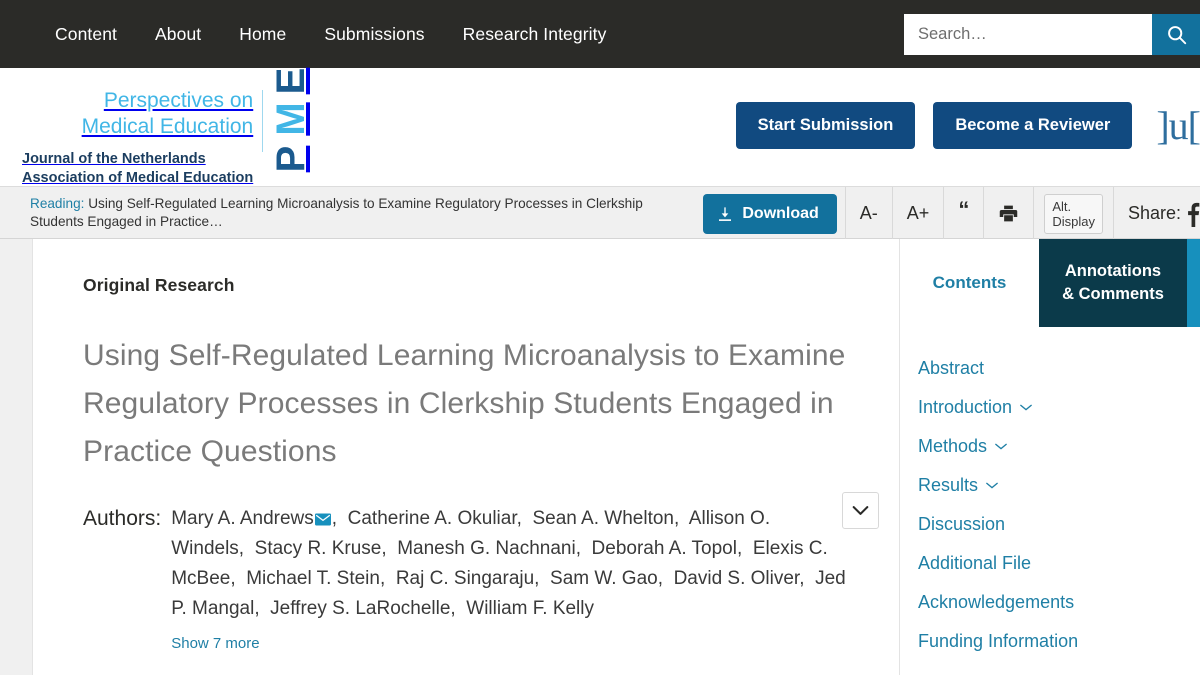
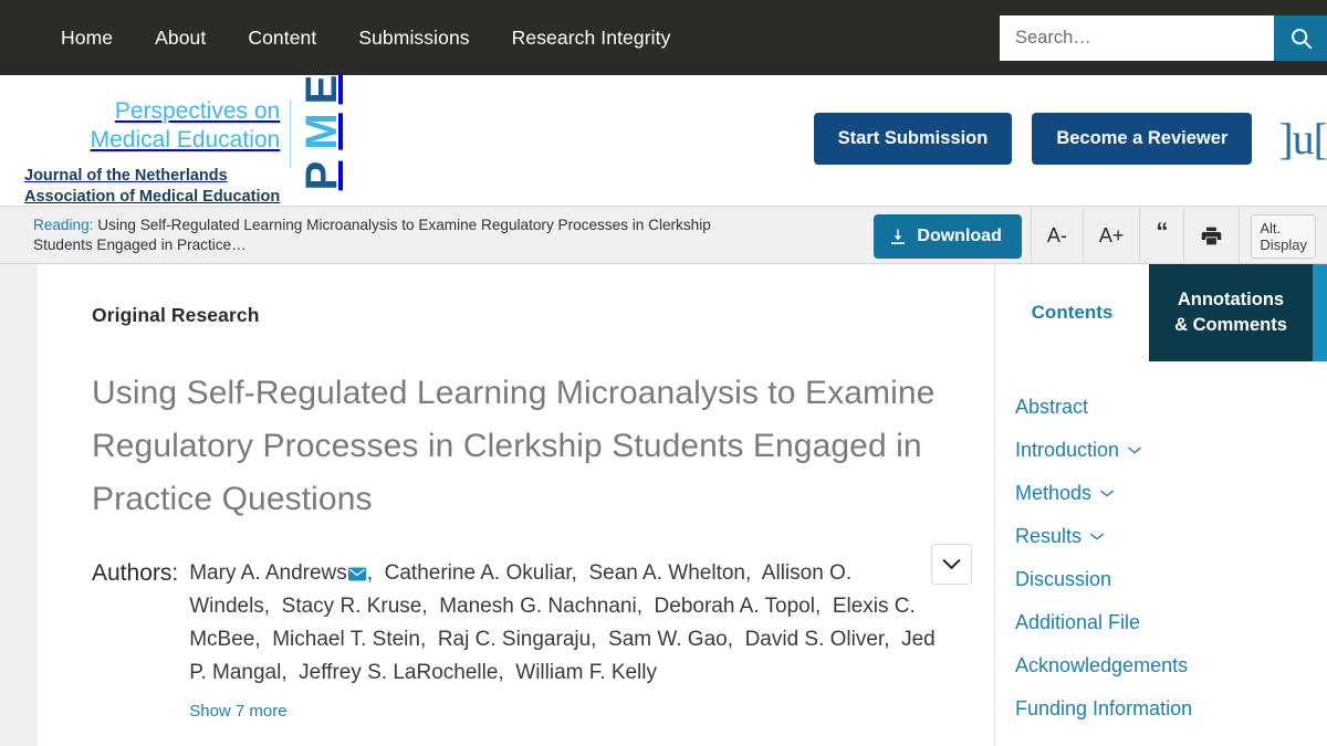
- Content
+ Home
  About
- Home
+ Content
  Submissions
  Research Integrity
  Search…
  Perspectives on
  Medical Education
  Journal of the Netherlands
  Association of Medical Education
  Start Submission
  Become a Reviewer
  ]u[
  Reading: Using Self-Regulated Learning Microanalysis to Examine Regulatory Processes in Clerkship Students Engaged in Practice…
  Download
  A-
  A+
  “
  Alt.
  Display
- Share:
  Original Research
  Using Self-Regulated Learning Microanalysis to Examine Regulatory Processes in Clerkship Students Engaged in Practice Questions
  Authors:
  Mary A. Andrews , Catherine A. Okuliar, Sean A. Whelton, Allison O. Windels, Stacy R. Kruse, Manesh G. Nachnani, Deborah A. Topol, Elexis C. McBee, Michael T. Stein, Raj C. Singaraju, Sam W. Gao, David S. Oliver, Jed P. Mangal, Jeffrey S. LaRochelle, William F. Kelly
  Show 7 more
  Contents
  Annotations
  & Comments
  Abstract
  Introduction
  Methods
  Results
  Discussion
  Additional File
  Acknowledgements
  Funding Information
